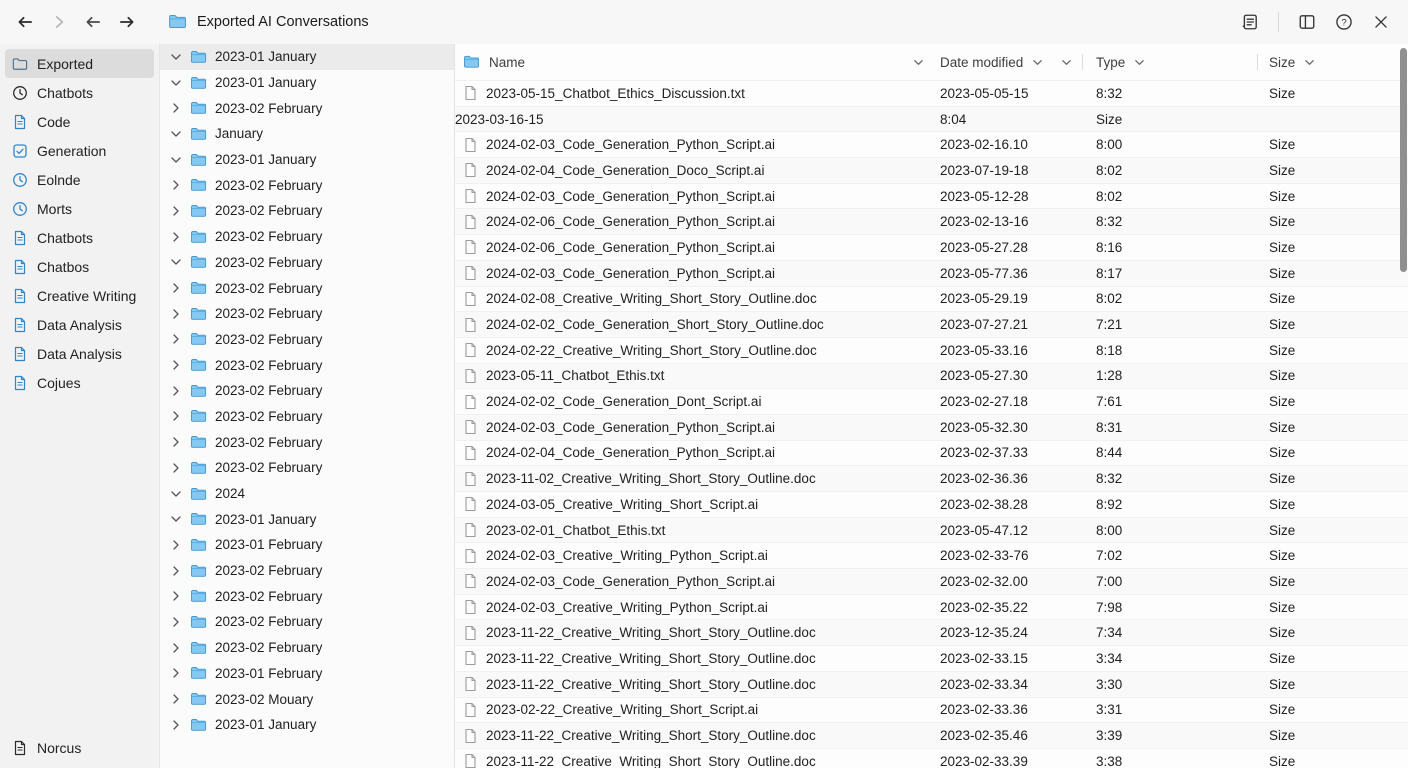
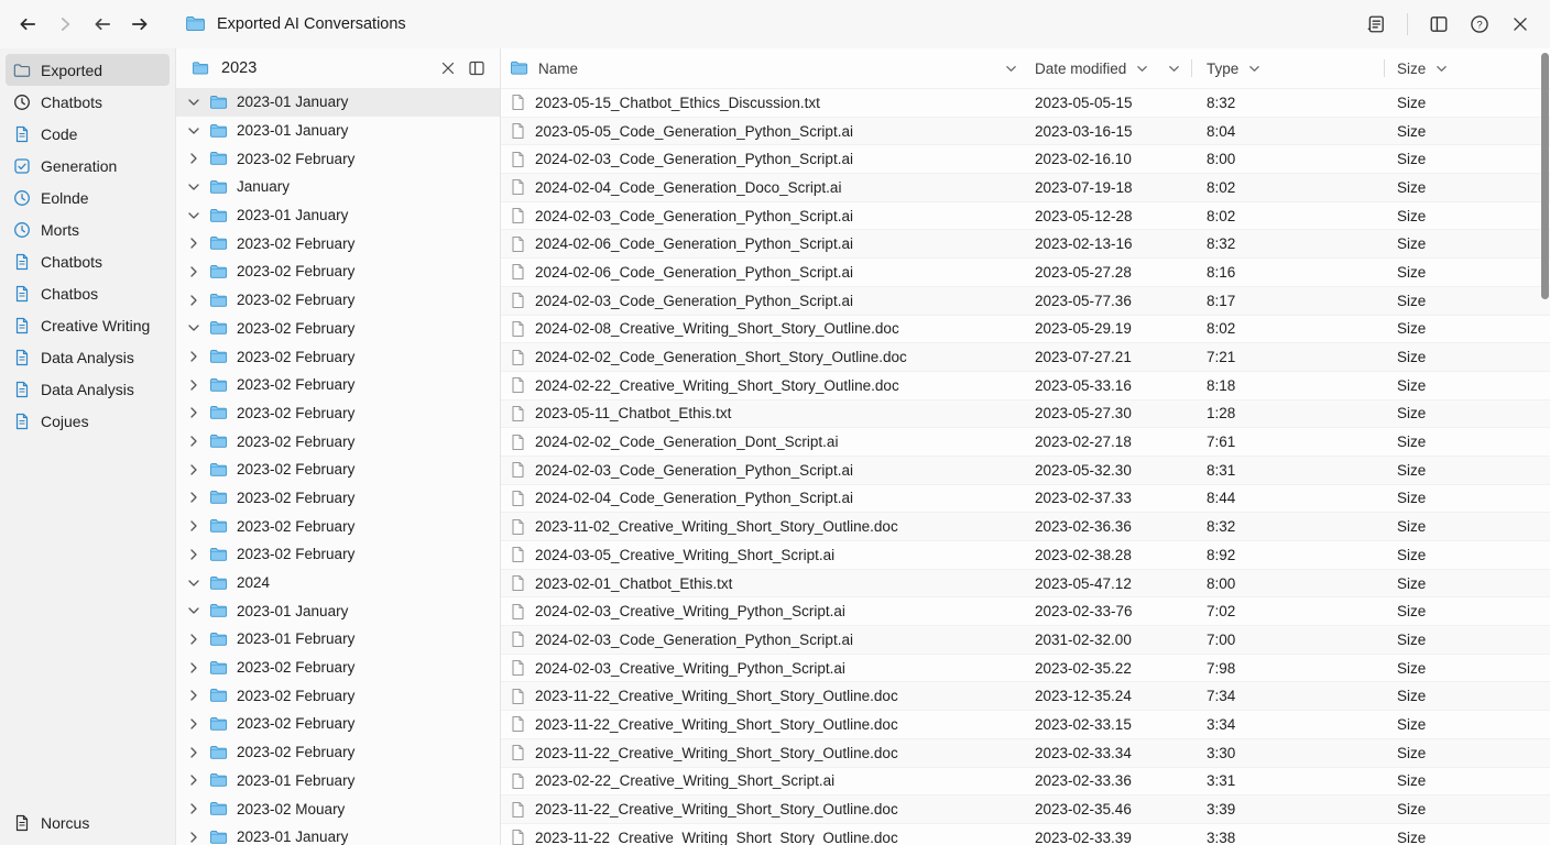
  Exported AI Conversations
  ?
  Exported
  Chatbots
  Code
  Generation
  Eolnde
  Morts
  Chatbots
  Chatbos
  Creative Writing
  Data Analysis
  Data Analysis
  Cojues
  Norcus
+ 2023
  2023-01 January
  2023-01 January
  2023-02 February
  January
  2023-01 January
  2023-02 February
  2023-02 February
  2023-02 February
  2023-02 February
  2023-02 February
  2023-02 February
  2023-02 February
  2023-02 February
  2023-02 February
  2023-02 February
  2023-02 February
  2023-02 February
  2024
  2023-01 January
  2023-01 February
  2023-02 February
  2023-02 February
  2023-02 February
  2023-02 February
  2023-01 February
  2023-02 Mouary
  2023-01 January
  Name
  Date modified
  Type
  Size
  2023-05-15_Chatbot_Ethics_Discussion.txt
  2023-05-05-15
  8:32
  Size
+ 2023-05-05_Code_Generation_Python_Script.ai
  2023-03-16-15
  8:04
  Size
  2024-02-03_Code_Generation_Python_Script.ai
  2023-02-16.10
  8:00
  Size
  2024-02-04_Code_Generation_Doco_Script.ai
  2023-07-19-18
  8:02
  Size
  2024-02-03_Code_Generation_Python_Script.ai
  2023-05-12-28
  8:02
  Size
  2024-02-06_Code_Generation_Python_Script.ai
  2023-02-13-16
  8:32
  Size
  2024-02-06_Code_Generation_Python_Script.ai
  2023-05-27.28
  8:16
  Size
  2024-02-03_Code_Generation_Python_Script.ai
  2023-05-77.36
  8:17
  Size
  2024-02-08_Creative_Writing_Short_Story_Outline.doc
  2023-05-29.19
  8:02
  Size
  2024-02-02_Code_Generation_Short_Story_Outline.doc
  2023-07-27.21
  7:21
  Size
  2024-02-22_Creative_Writing_Short_Story_Outline.doc
  2023-05-33.16
  8:18
  Size
  2023-05-11_Chatbot_Ethis.txt
  2023-05-27.30
  1:28
  Size
  2024-02-02_Code_Generation_Dont_Script.ai
  2023-02-27.18
  7:61
  Size
  2024-02-03_Code_Generation_Python_Script.ai
  2023-05-32.30
  8:31
  Size
  2024-02-04_Code_Generation_Python_Script.ai
  2023-02-37.33
  8:44
  Size
  2023-11-02_Creative_Writing_Short_Story_Outline.doc
  2023-02-36.36
  8:32
  Size
  2024-03-05_Creative_Writing_Short_Script.ai
  2023-02-38.28
  8:92
  Size
  2023-02-01_Chatbot_Ethis.txt
  2023-05-47.12
  8:00
  Size
  2024-02-03_Creative_Writing_Python_Script.ai
  2023-02-33-76
  7:02
  Size
  2024-02-03_Code_Generation_Python_Script.ai
- 2023-02-32.00
+ 2031-02-32.00
  7:00
  Size
  2024-02-03_Creative_Writing_Python_Script.ai
  2023-02-35.22
  7:98
  Size
  2023-11-22_Creative_Writing_Short_Story_Outline.doc
  2023-12-35.24
  7:34
  Size
  2023-11-22_Creative_Writing_Short_Story_Outline.doc
  2023-02-33.15
  3:34
  Size
  2023-11-22_Creative_Writing_Short_Story_Outline.doc
  2023-02-33.34
  3:30
  Size
  2023-02-22_Creative_Writing_Short_Script.ai
  2023-02-33.36
  3:31
  Size
  2023-11-22_Creative_Writing_Short_Story_Outline.doc
  2023-02-35.46
  3:39
  Size
  2023-11-22_Creative_Writing_Short_Story_Outline.doc
  2023-02-33.39
  3:38
  Size
